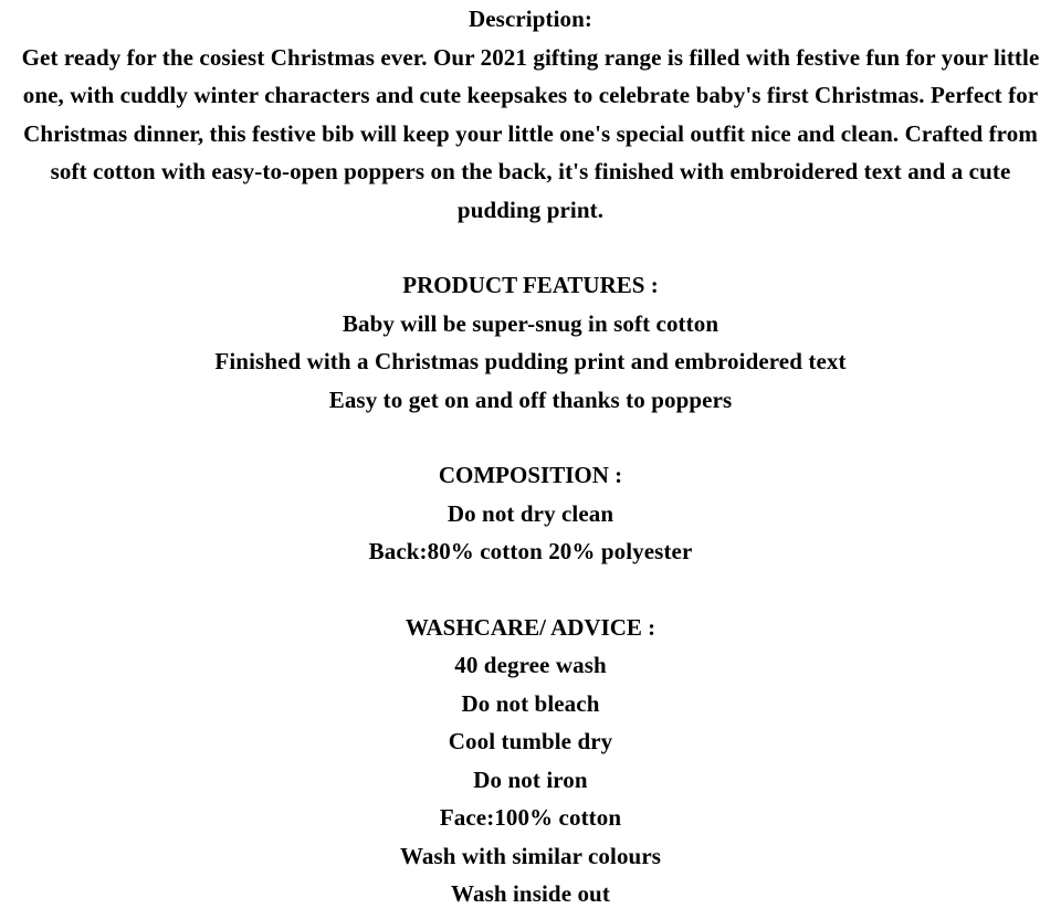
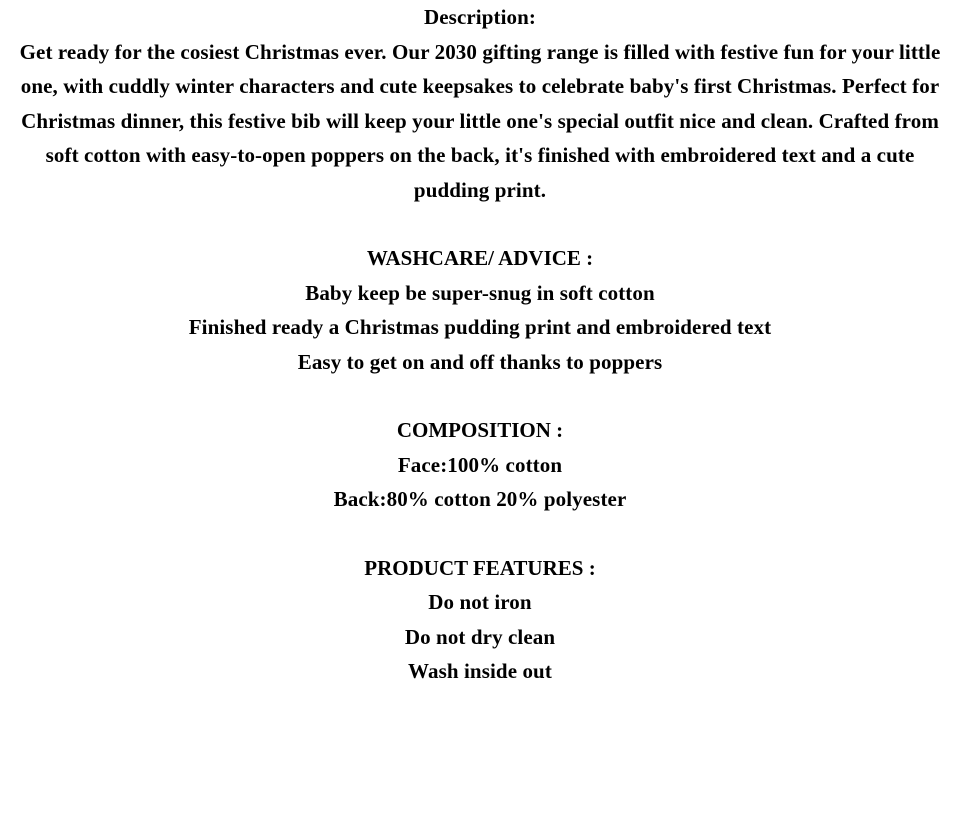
  Description:
- Get ready for the cosiest Christmas ever. Our 2021 gifting range is filled with festive fun for your little one, with cuddly winter characters and cute keepsakes to celebrate baby's first Christmas. Perfect for Christmas dinner, this festive bib will keep your little one's special outfit nice and clean. Crafted from soft cotton with easy-to-open poppers on the back, it's finished with embroidered text and a cute pudding print.
+ Get ready for the cosiest Christmas ever. Our 2030 gifting range is filled with festive fun for your little one, with cuddly winter characters and cute keepsakes to celebrate baby's first Christmas. Perfect for Christmas dinner, this festive bib will keep your little one's special outfit nice and clean. Crafted from soft cotton with easy-to-open poppers on the back, it's finished with embroidered text and a cute pudding print.
- PRODUCT FEATURES :
+ WASHCARE/ ADVICE :
- Baby will be super-snug in soft cotton
+ Baby keep be super-snug in soft cotton
- Finished with a Christmas pudding print and embroidered text
+ Finished ready a Christmas pudding print and embroidered text
  Easy to get on and off thanks to poppers
  COMPOSITION :
- Do not dry clean
+ Face:100% cotton
  Back:80% cotton 20% polyester
- WASHCARE/ ADVICE :
+ PRODUCT FEATURES :
- 40 degree wash
- Do not bleach
- Cool tumble dry
  Do not iron
- Face:100% cotton
+ Do not dry clean
- Wash with similar colours
  Wash inside out
